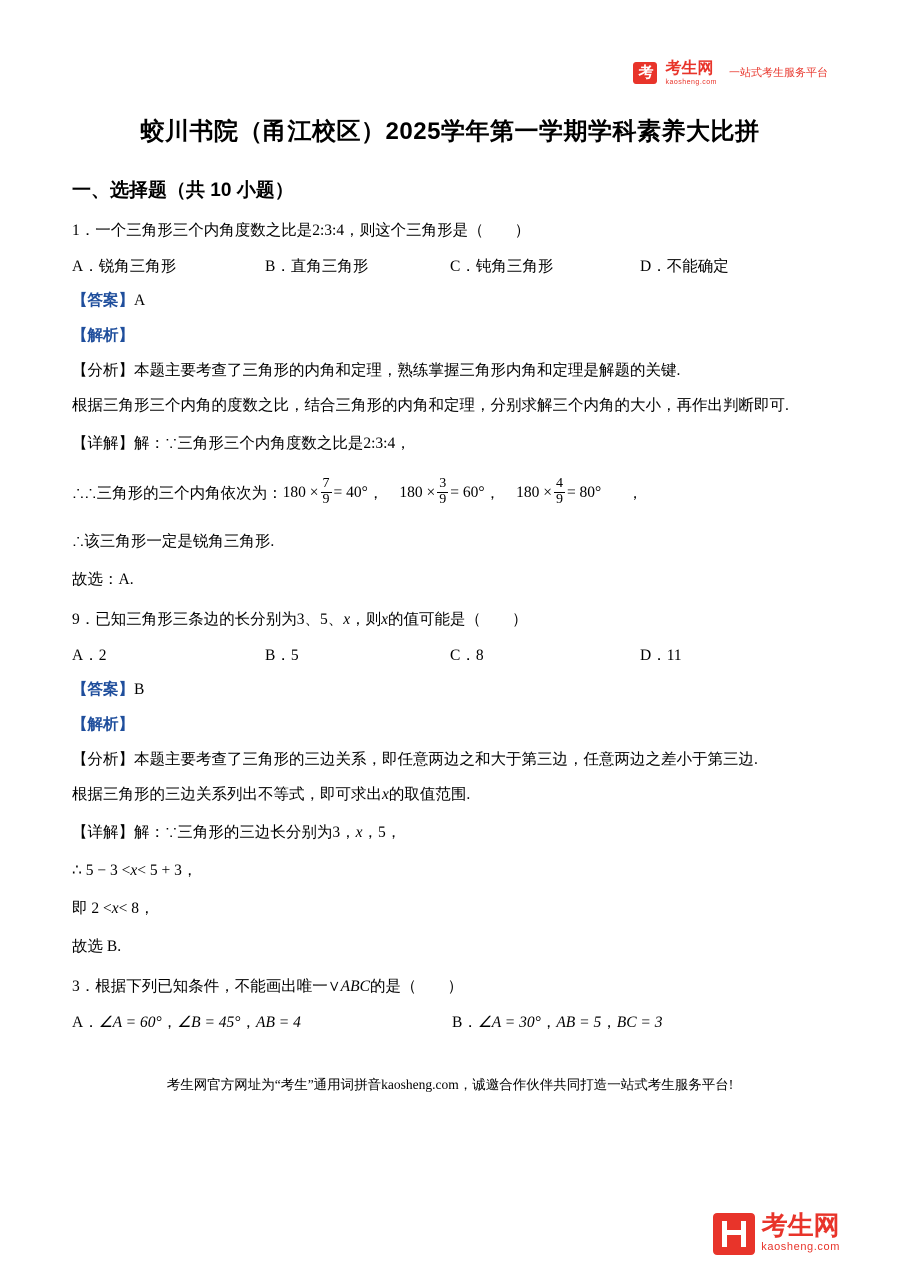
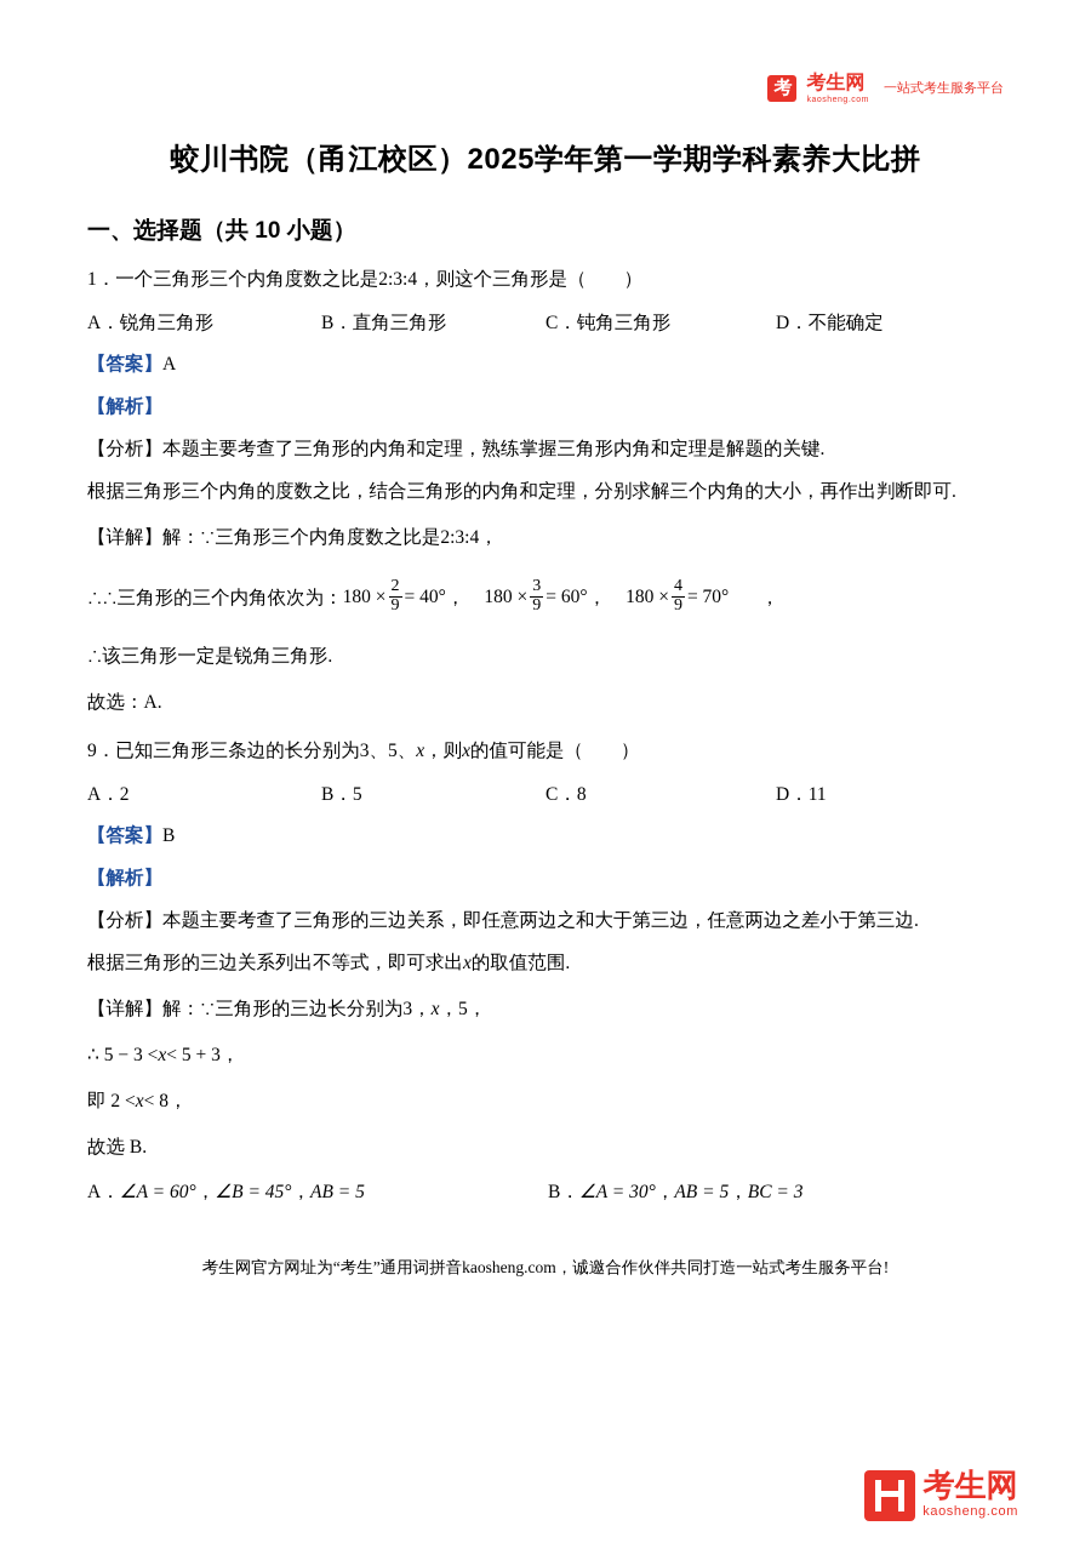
  考
  考生网
  一站式考生服务平台
  蛟川书院（甬江校区）2025学年第一学期学科素养大比拼
  一、选择题（共 10 小题）
  1．一个三角形三个内角度数之比是2:3:4，则这个三角形是（ ）
  A．锐角三角形
  B．直角三角形
  C．钝角三角形
  D．不能确定
  【答案】A
  【解析】
  【分析】本题主要考查了三角形的内角和定理，熟练掌握三角形内角和定理是解题的关键.
  根据三角形三个内角的度数之比，结合三角形的内角和定理，分别求解三个内角的大小，再作出判断即可.
  【详解】解：∵三角形三个内角度数之比是2:3:4，
  ∴∴三角形的三个内角依次为：
  180 ×
- 7
+ 2
  9
  = 40°
  ，
  180 ×
  3
  9
  = 60°
  ，
  180 ×
  4
  9
- = 80°
+ = 70°
  ，
  ∴该三角形一定是锐角三角形.
  故选：A.
  9．已知三角形三条边的长分别为3、5、x，则x的值可能是（ ）
  A．2
  B．5
  C．8
  D．11
  【答案】B
  【解析】
  【分析】本题主要考查了三角形的三边关系，即任意两边之和大于第三边，任意两边之差小于第三边.
  根据三角形的三边关系列出不等式，即可求出x的取值范围.
  【详解】解：∵三角形的三边长分别为3，x，5，
  ∴ 5 − 3 <x< 5 + 3，
  即 2 <x< 8，
  故选 B.
- 3．根据下列已知条件，不能画出唯一∨ABC的是（ ）
- A．∠A = 60°，∠B = 45°，AB = 4
+ A．∠A = 60°，∠B = 45°，AB = 5
  B．∠A = 30°，AB = 5，BC = 3
  考生网官方网址为“考生”通用词拼音kaosheng.com，诚邀合作伙伴共同打造一站式考生服务平台!
  考生网
  kaosheng.com
